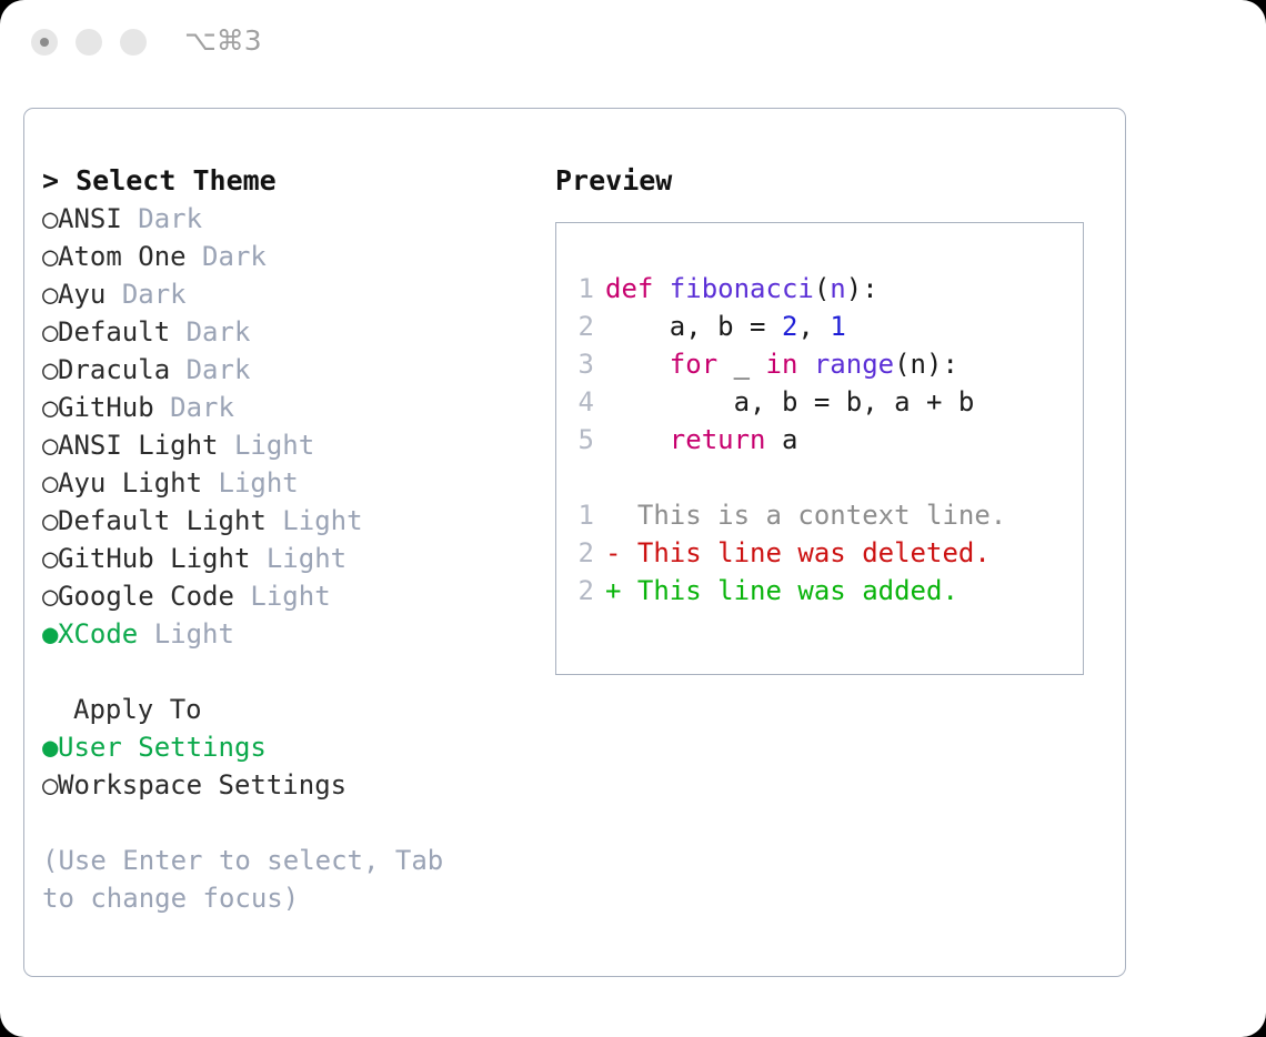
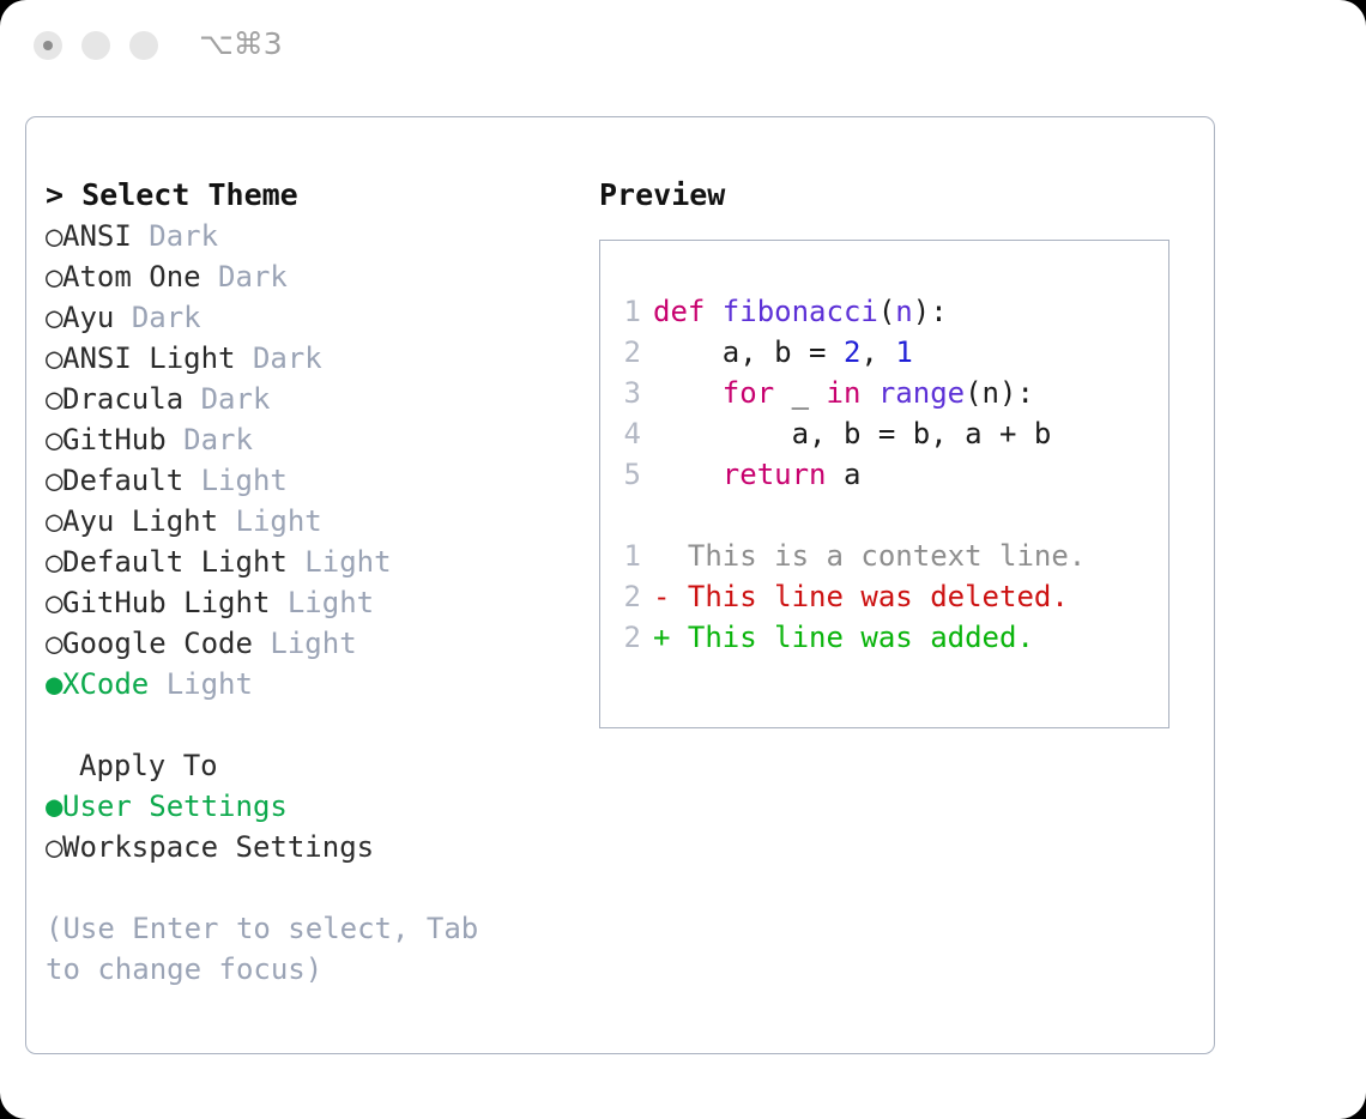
  ⌥⌘3
  > Select Theme
  ○ANSI Dark
  ○Atom One Dark
  ○Ayu Dark
- ○Default Dark
+ ○ANSI Light Dark
  ○Dracula Dark
  ○GitHub Dark
- ○ANSI Light Light
+ ○Default Light
  ○Ayu Light Light
  ○Default Light Light
  ○GitHub Light Light
  ○Google Code Light
  ●XCode Light
  Apply To
  ●User Settings
  ○Workspace Settings
  (Use Enter to select, Tab to change focus)
  Preview
  1 def fibonacci(n):
  2 a, b = 2, 1
  3 for _ in range(n):
  4 a, b = b, a + b
  5 return a
  1 This is a context line.
  2 - This line was deleted.
  2 + This line was added.
